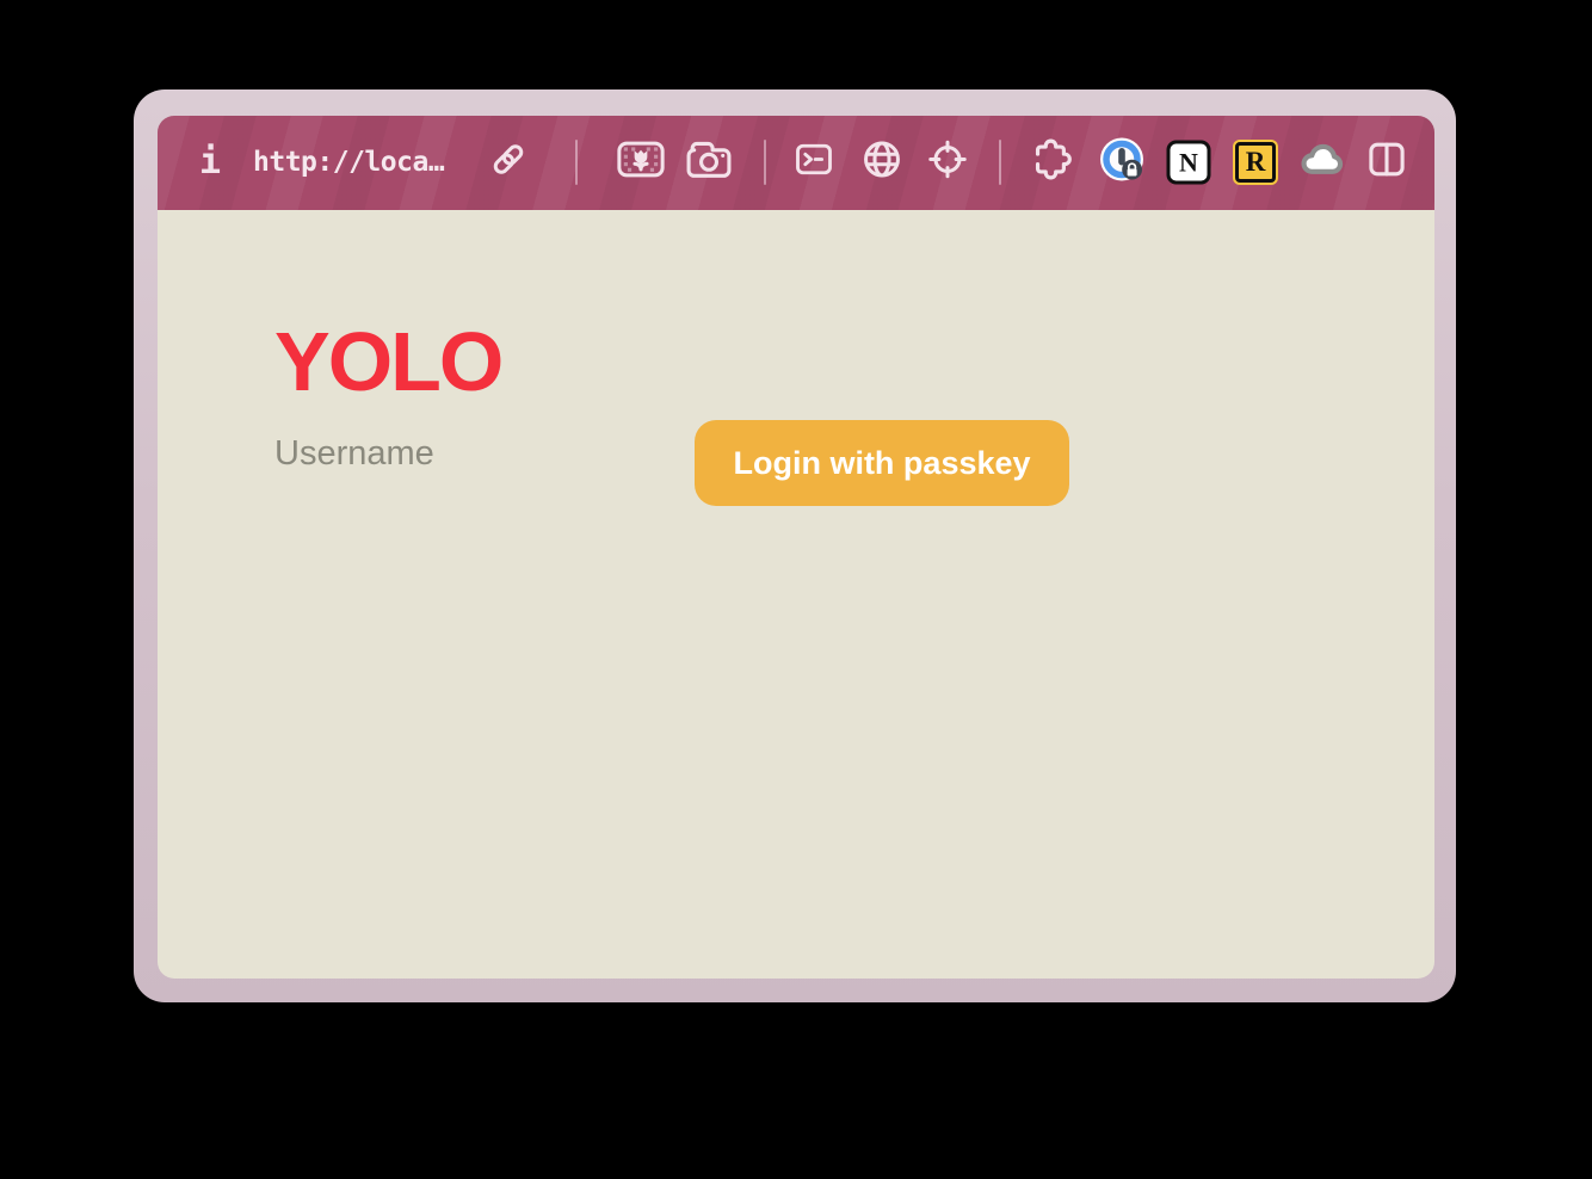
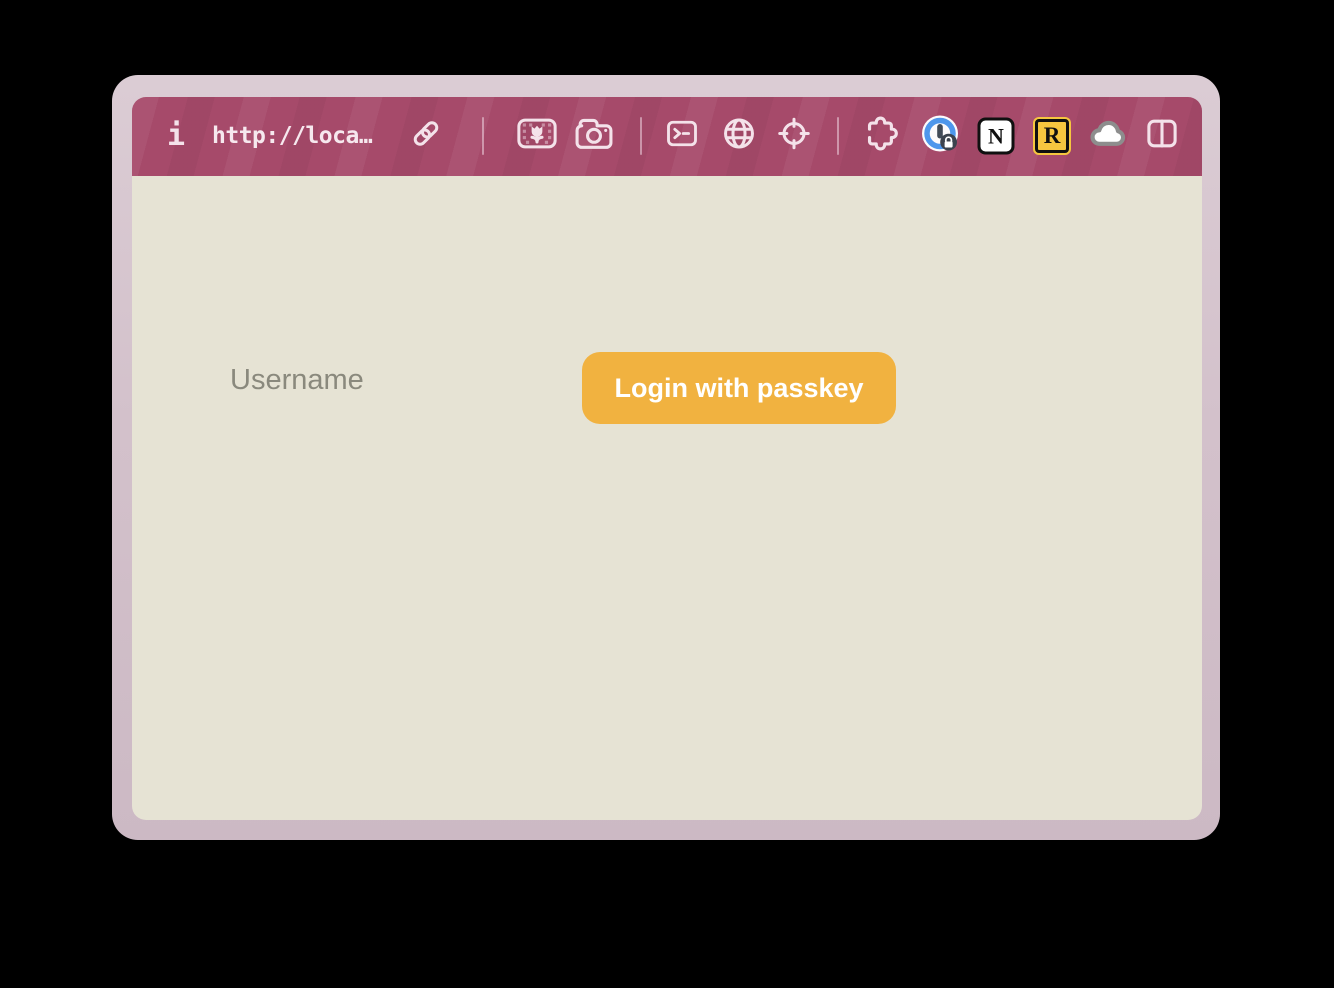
  i
  http://loca…
  N
  R
- YOLO
  Username
  Login with passkey
